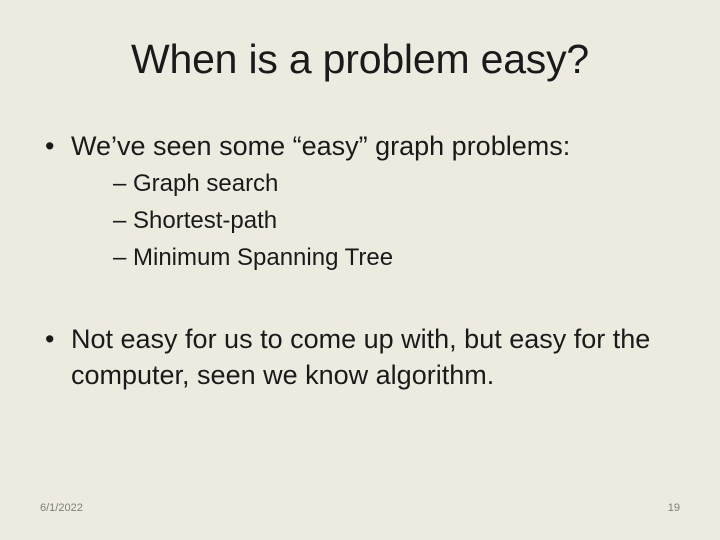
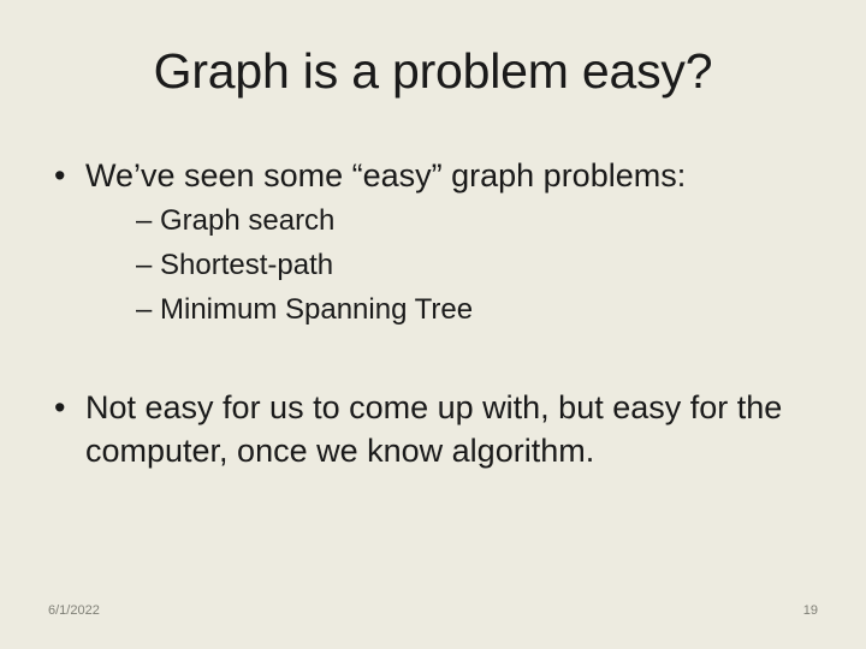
- When is a problem easy?
+ Graph is a problem easy?
  •
  We’ve seen some “easy” graph problems:
  –
  Graph search
  –
  Shortest-path
  –
  Minimum Spanning Tree
  •
- Not easy for us to come up with, but easy for the computer, seen we know algorithm.
+ Not easy for us to come up with, but easy for the computer, once we know algorithm.
  6/1/2022
  19
